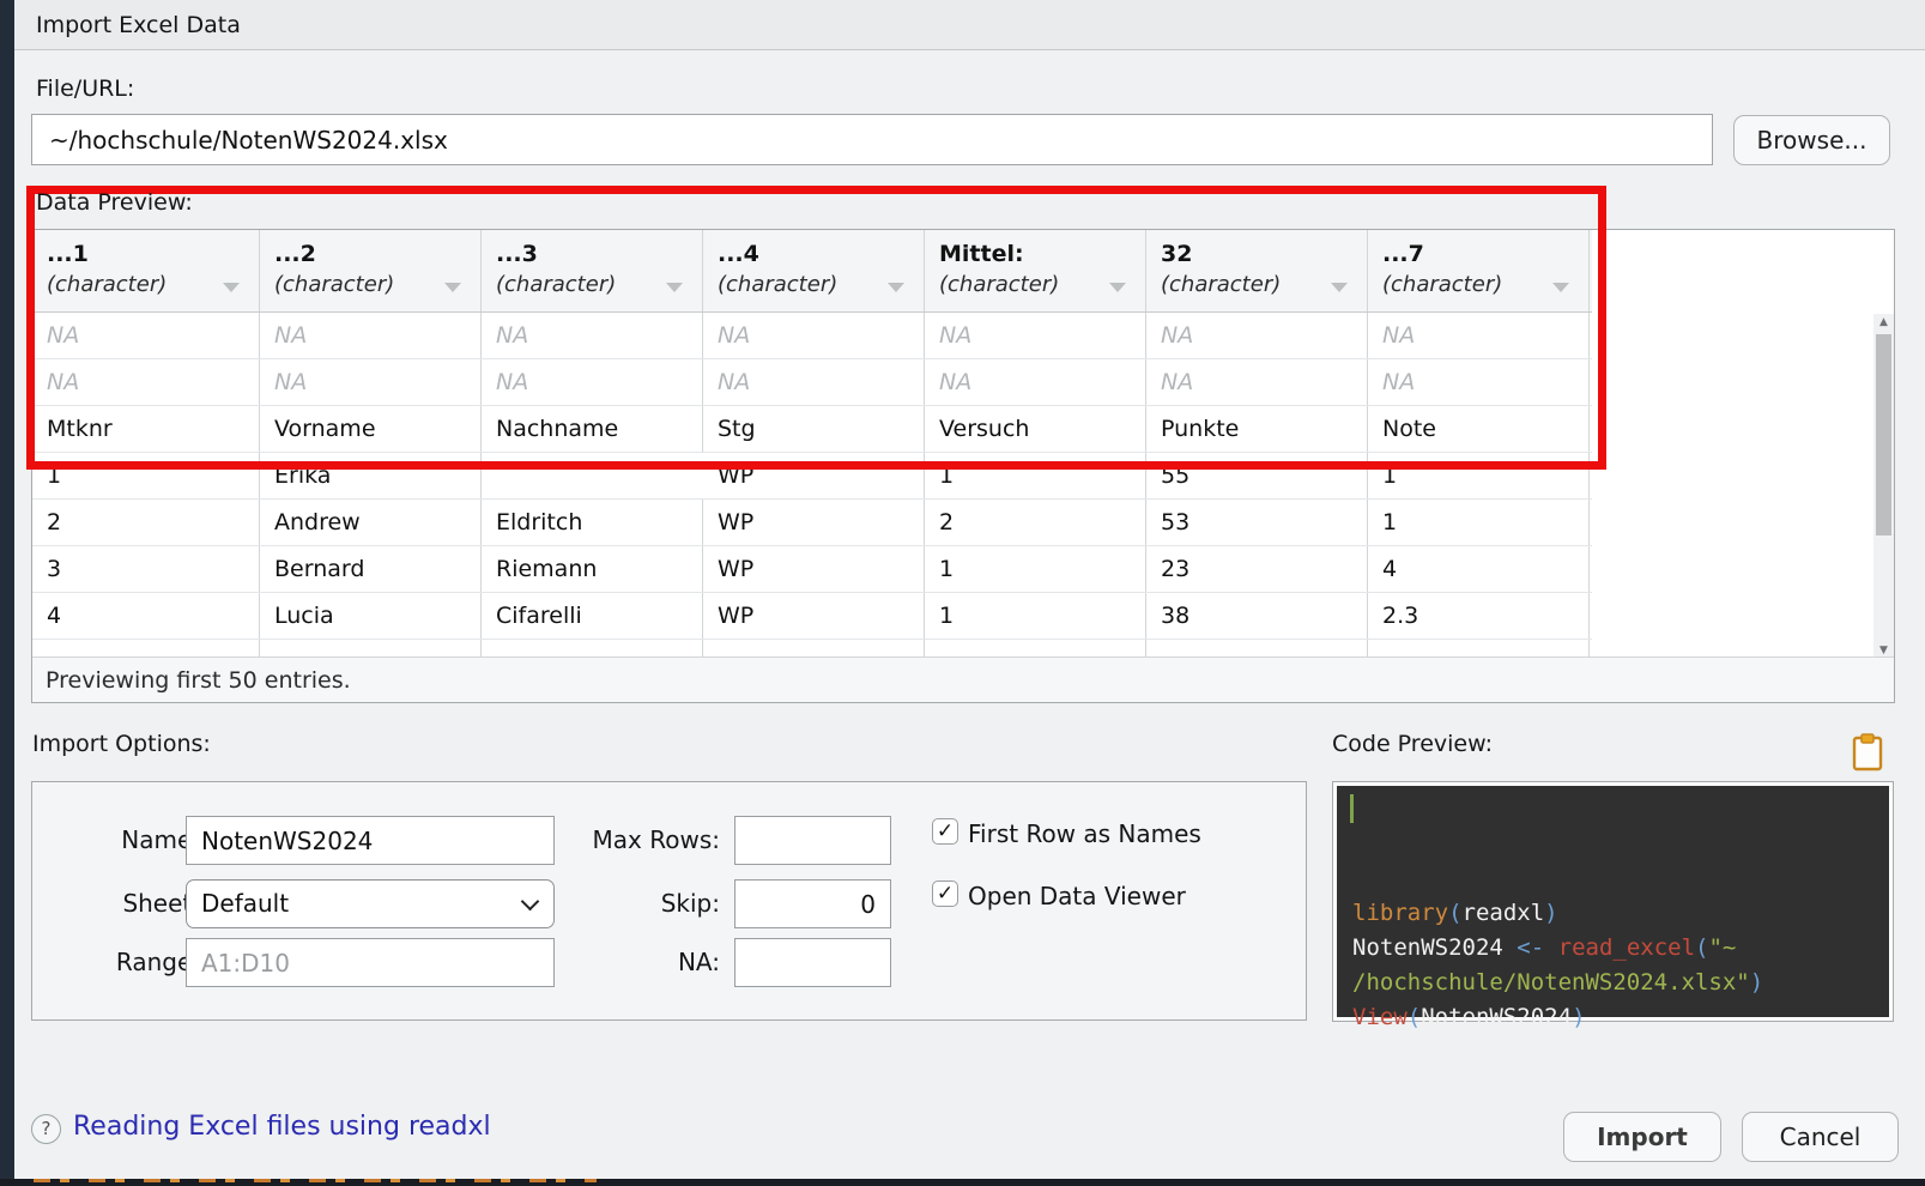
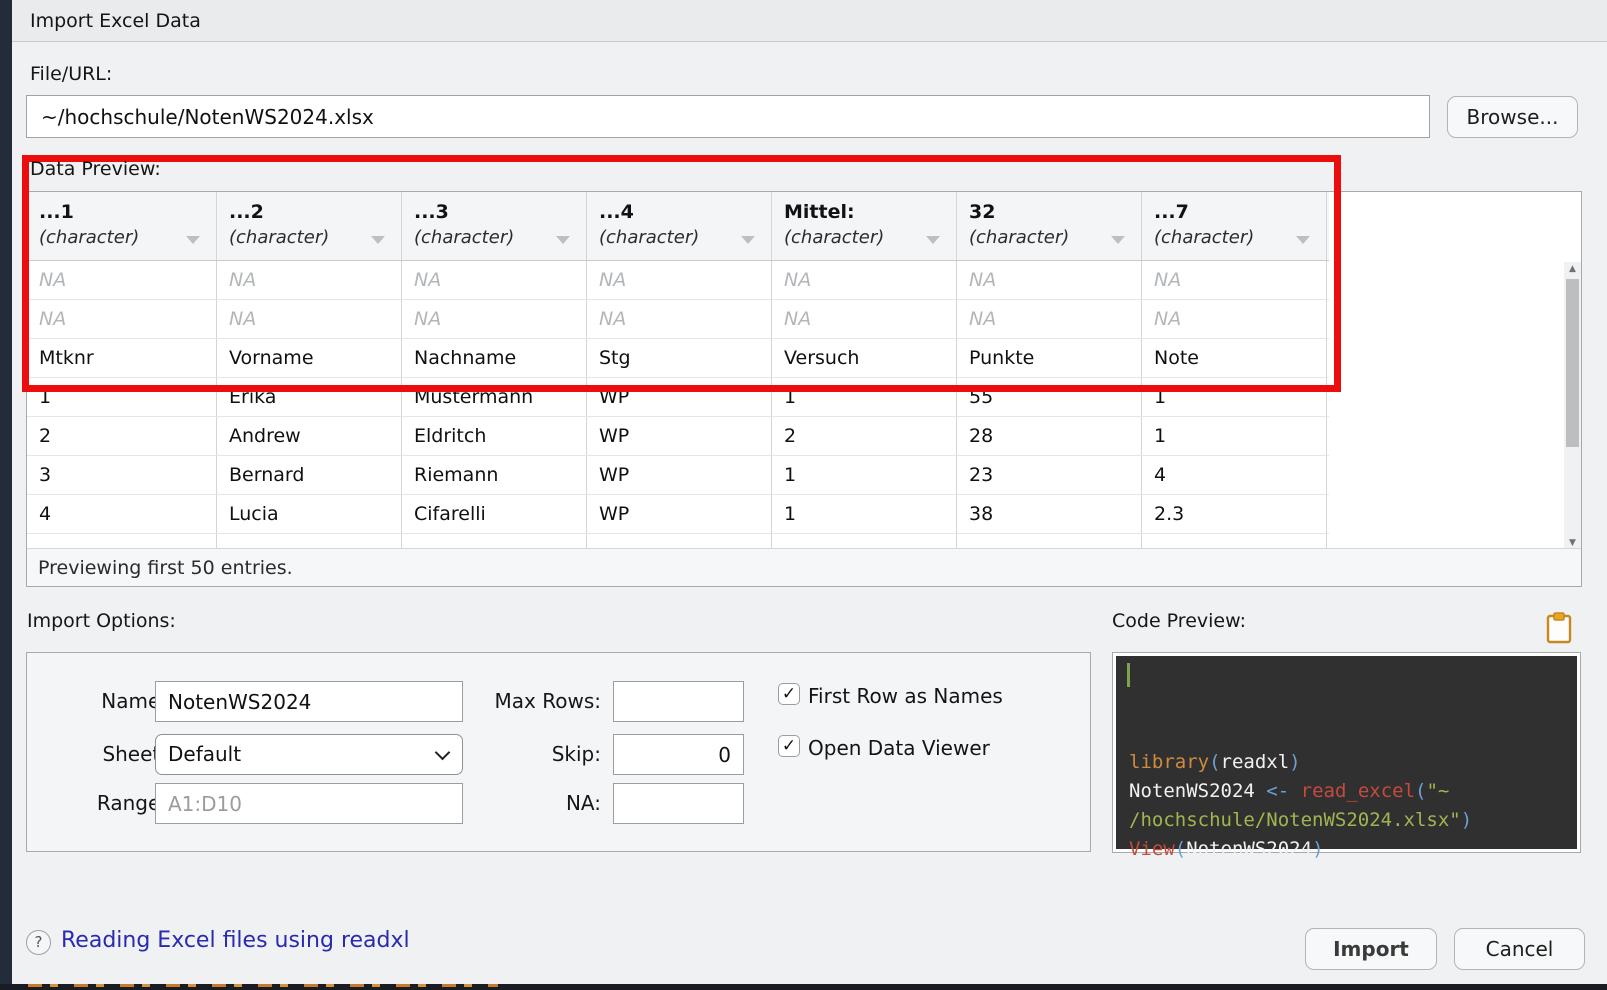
  Import Excel Data
  File/URL:
  ~/hochschule/NotenWS2024.xlsx
  Browse...
  Data Preview:
  ...1
  (character)
  ...2
  (character)
  ...3
  (character)
  ...4
  (character)
  Mittel:
  (character)
  32
  (character)
  ...7
  (character)
  NA
  NA
  NA
  NA
  NA
  NA
  NA
  NA
  NA
  NA
  NA
  NA
  NA
  NA
  Mtknr
  Vorname
  Nachname
  Stg
  Versuch
  Punkte
  Note
  1
  Erika
+ Mustermann
  WP
  1
  55
  1
  2
  Andrew
  Eldritch
  WP
  2
- 53
+ 28
  1
  3
  Bernard
  Riemann
  WP
  1
  23
  4
  4
  Lucia
  Cifarelli
  WP
  1
  38
  2.3
  ▲
  ▼
  Previewing first 50 entries.
  Import Options:
  NotenWS2024
  Default
  A1:D10
  Max Rows:
  Skip:
  0
  NA:
  ✓
  First Row as Names
  ✓
  Open Data Viewer
  Code Preview:
  library(readxl)
  NotenWS2024 <- read_excel("~
  /hochschule/NotenWS2024.xlsx")
  View(NotenWS2024)
  ?
  Reading Excel files using readxl
  Import
  Cancel
